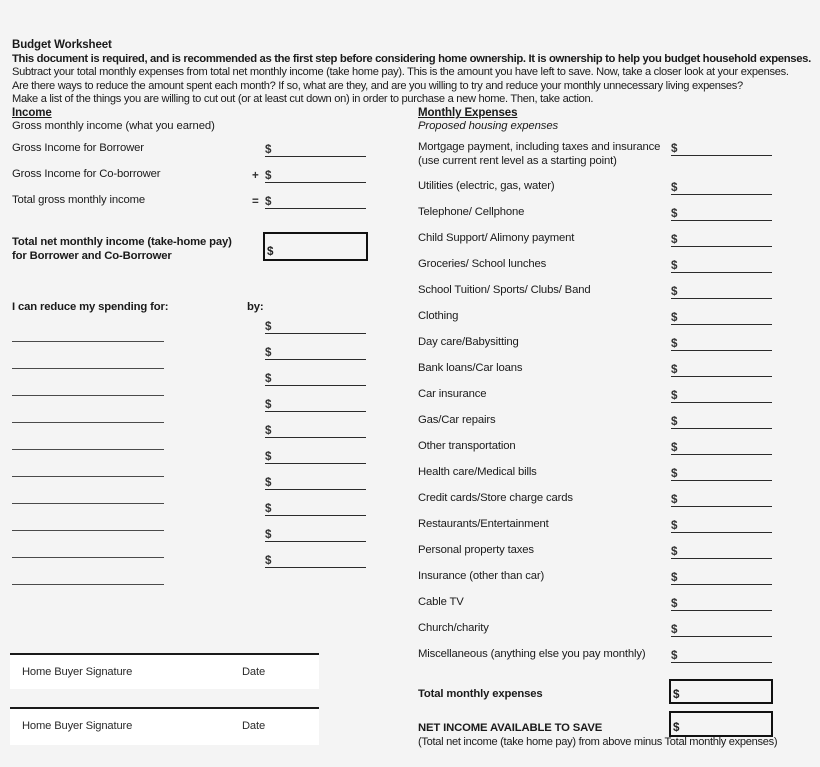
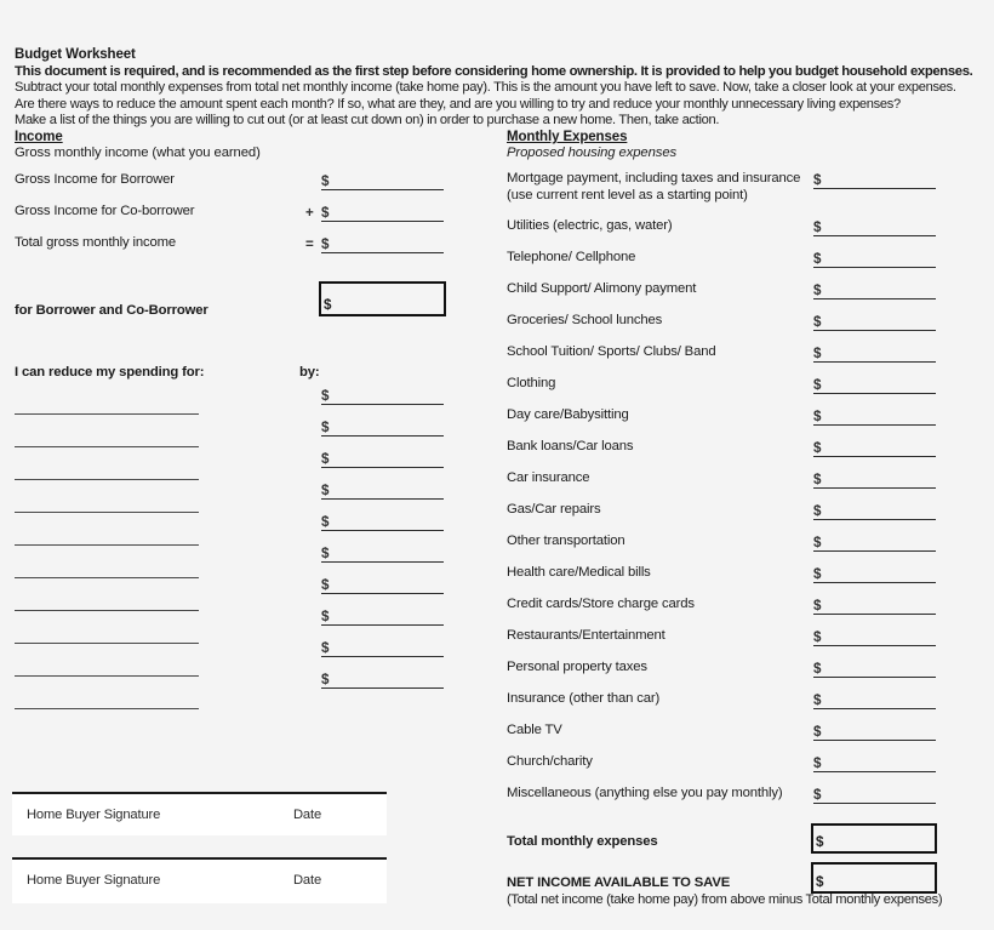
  Budget Worksheet
- This document is required, and is recommended as the first step before considering home ownership. It is ownership to help you budget household expenses.
+ This document is required, and is recommended as the first step before considering home ownership. It is provided to help you budget household expenses.
  Subtract your total monthly expenses from total net monthly income (take home pay). This is the amount you have left to save. Now, take a closer look at your expenses.
  Are there ways to reduce the amount spent each month? If so, what are they, and are you willing to try and reduce your monthly unnecessary living expenses?
  Make a list of the things you are willing to cut out (or at least cut down on) in order to purchase a new home. Then, take action.
  Income
  Gross monthly income (what you earned)
  Gross Income for Borrower
  $
  Gross Income for Co-borrower
  +
  $
  Total gross monthly income
  =
  $
- Total net monthly income (take-home pay)
  for Borrower and Co-Borrower
  $
  I can reduce my spending for:
  by:
  $
  $
  $
  $
  $
  $
  $
  $
  $
  $
  Home Buyer Signature
  Date
  Home Buyer Signature
  Date
  Monthly Expenses
  Proposed housing expenses
  Mortgage payment, including taxes and insurance
  (use current rent level as a starting point)
  $
  Utilities (electric, gas, water)
  $
  Telephone/ Cellphone
  $
  Child Support/ Alimony payment
  $
  Groceries/ School lunches
  $
  School Tuition/ Sports/ Clubs/ Band
  $
  Clothing
  $
  Day care/Babysitting
  $
  Bank loans/Car loans
  $
  Car insurance
  $
  Gas/Car repairs
  $
  Other transportation
  $
  Health care/Medical bills
  $
  Credit cards/Store charge cards
  $
  Restaurants/Entertainment
  $
  Personal property taxes
  $
  Insurance (other than car)
  $
  Cable TV
  $
  Church/charity
  $
  Miscellaneous (anything else you pay monthly)
  $
  Total monthly expenses
  $
  NET INCOME AVAILABLE TO SAVE
  (Total net income (take home pay) from above minus Total monthly expenses)
  $
